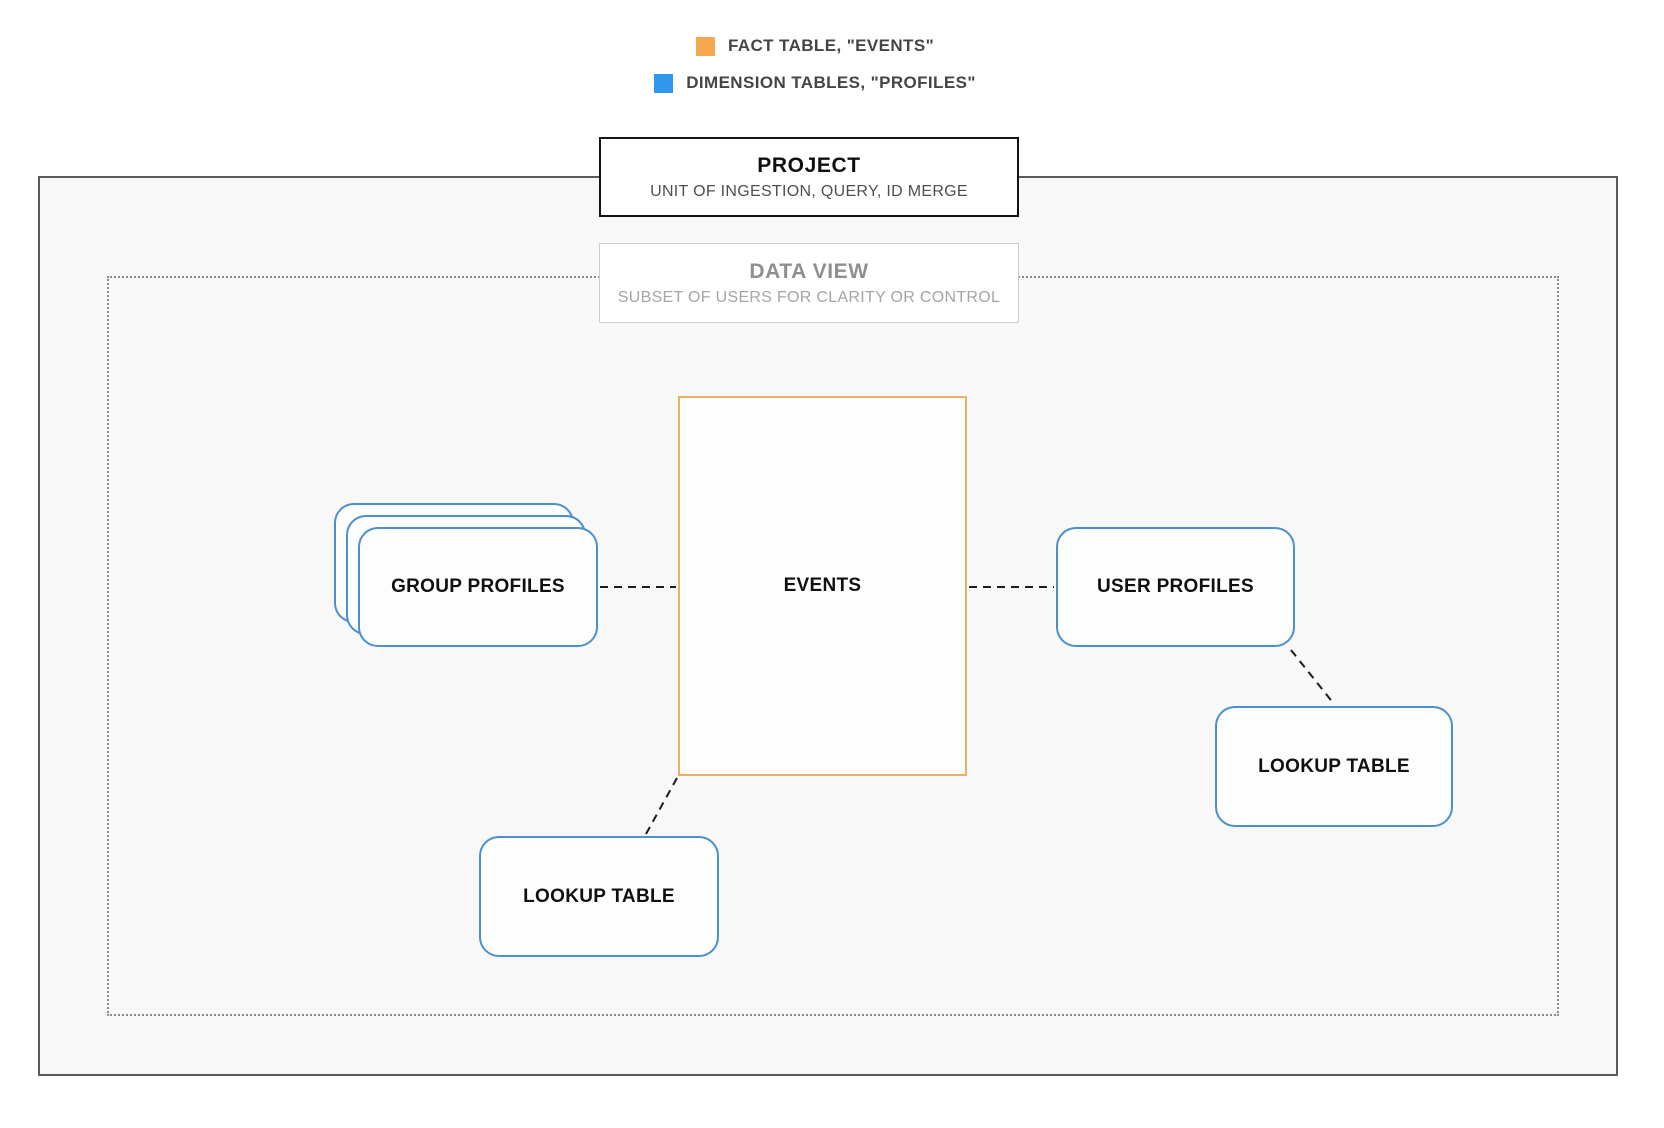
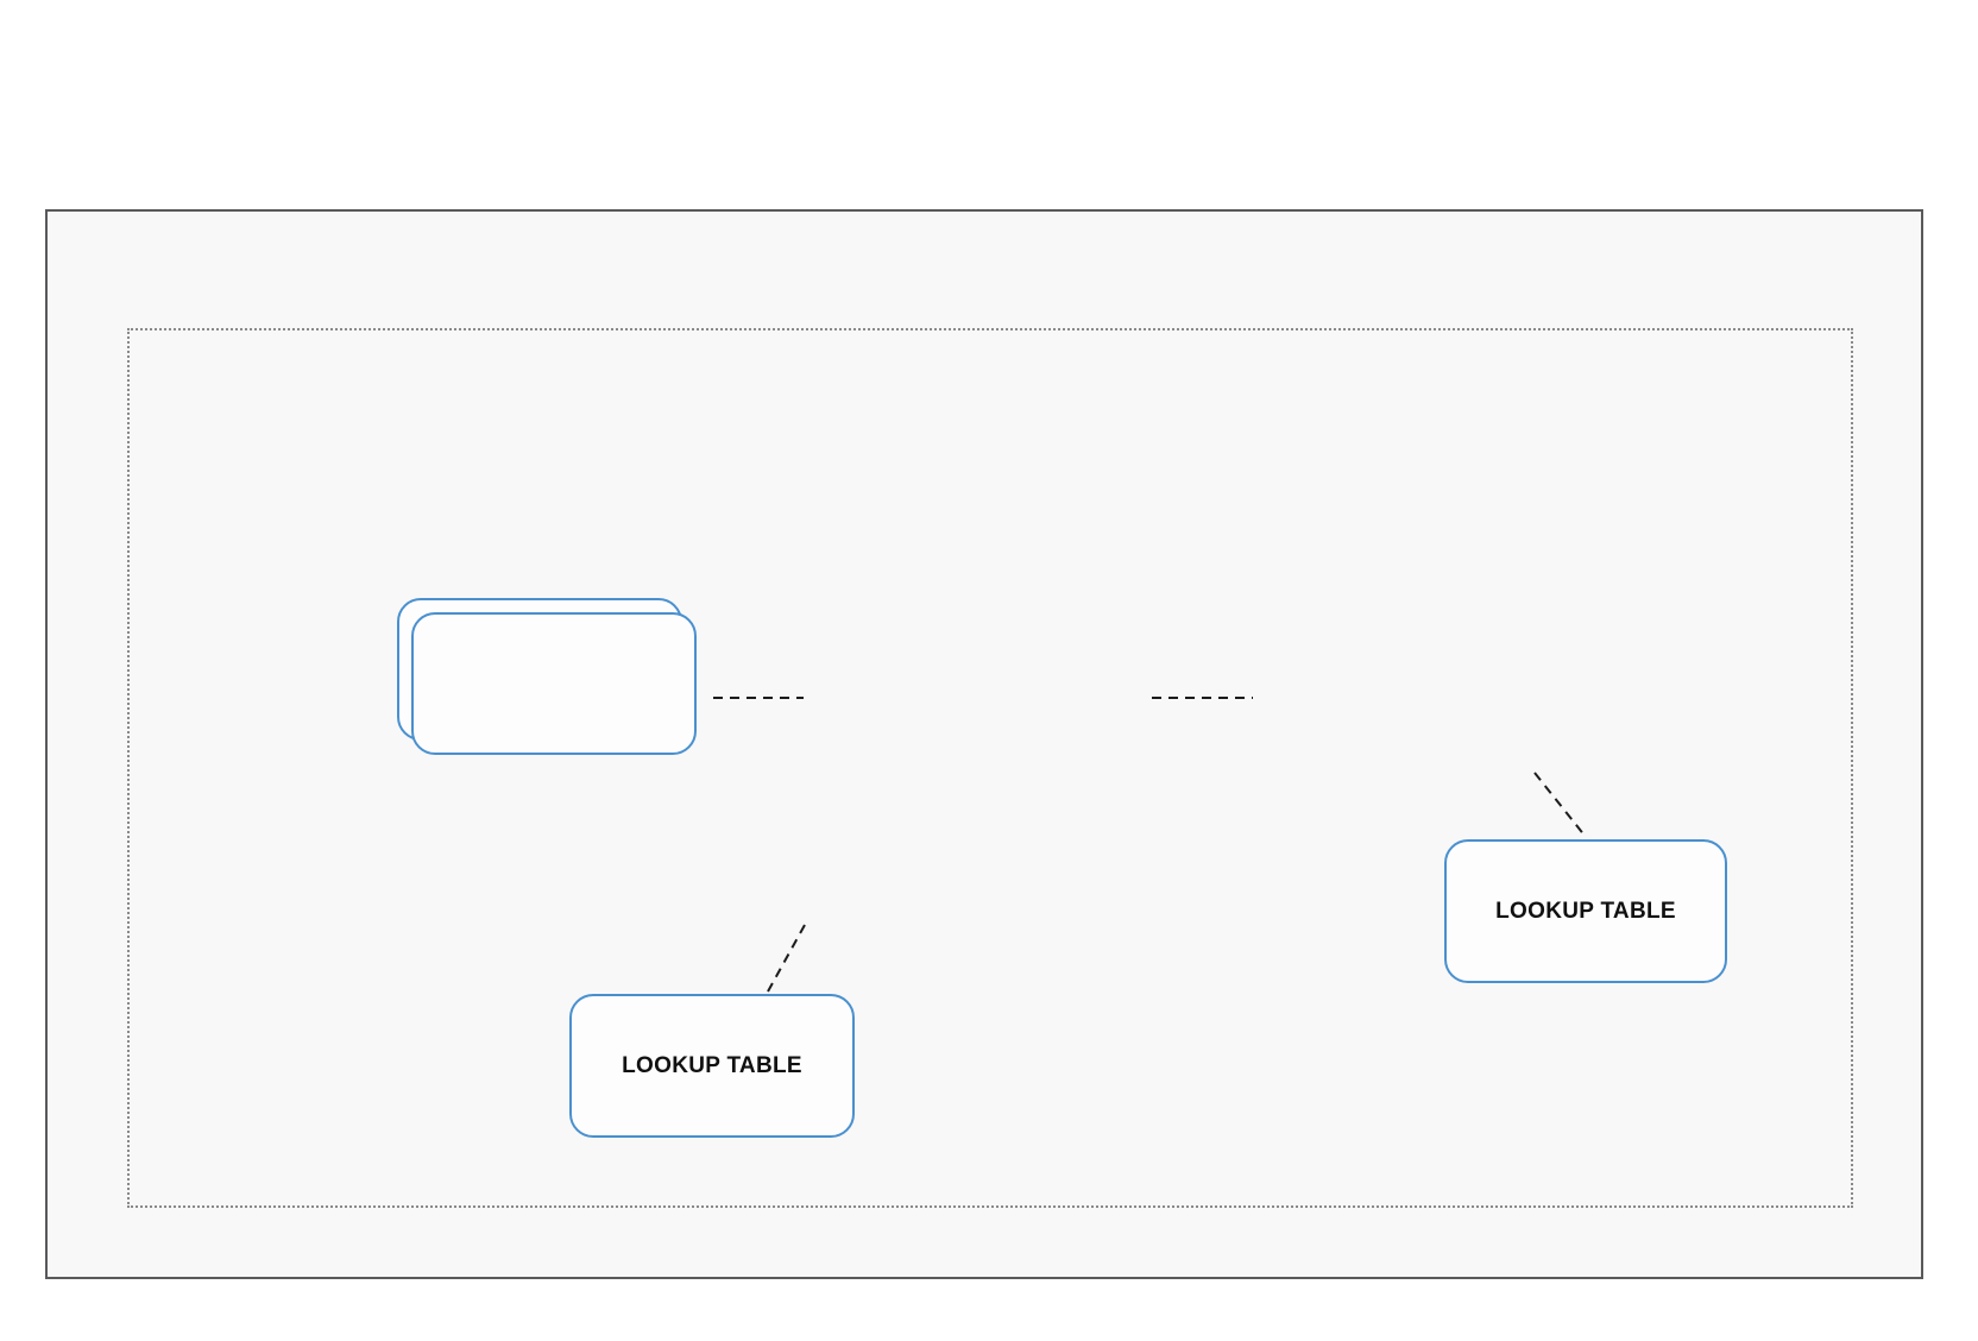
- FACT TABLE, "EVENTS"
- DIMENSION TABLES, "PROFILES"
- PROJECT
- UNIT OF INGESTION, QUERY, ID MERGE
- DATA VIEW
- SUBSET OF USERS FOR CLARITY OR CONTROL
- EVENTS
- GROUP PROFILES
- USER PROFILES
  LOOKUP TABLE
  LOOKUP TABLE
